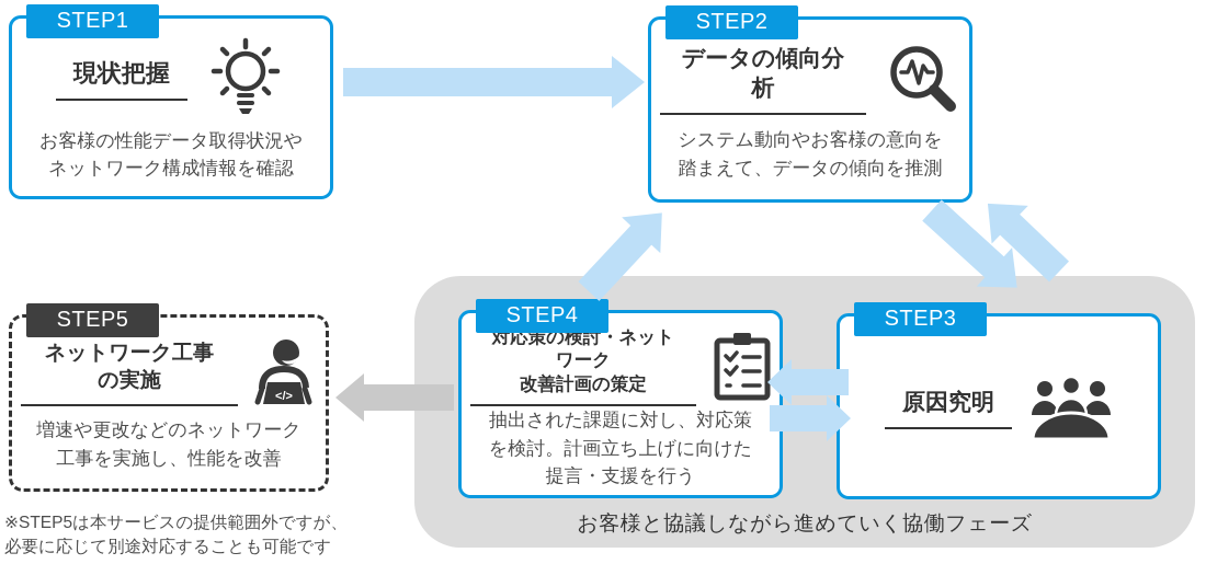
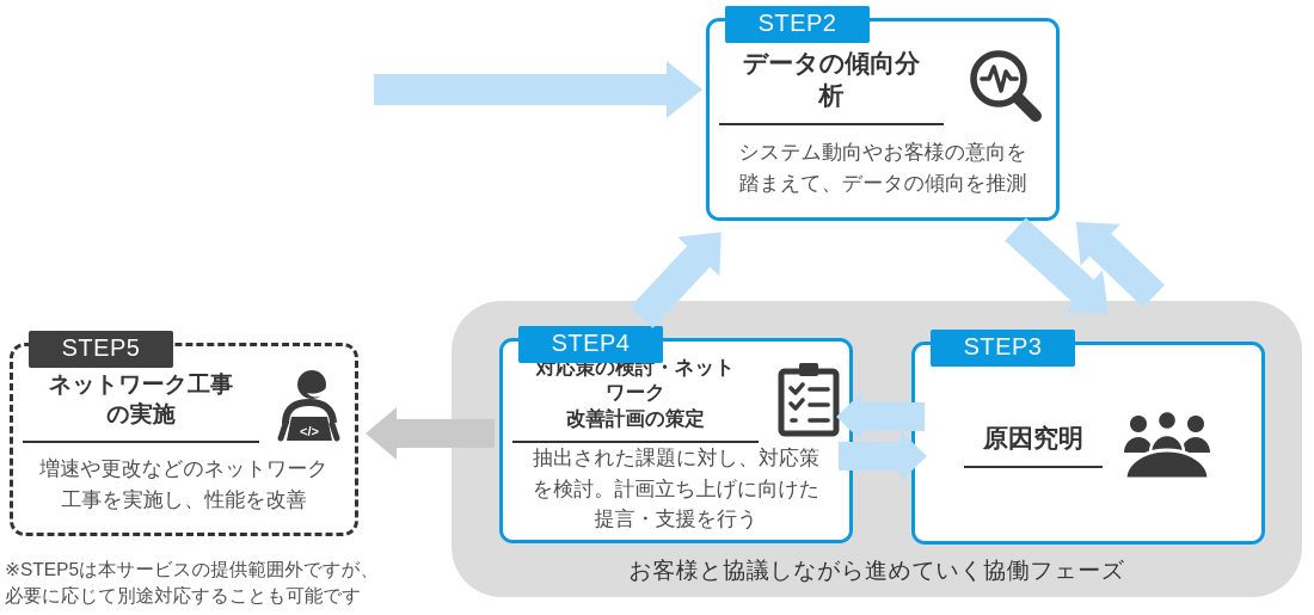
  お客様と協議しながら進めていく協働フェーズ
- STEP1
- 現状把握
- お客様の性能データ取得状況や
- ネットワーク構成情報を確認
  STEP2
  データの傾向分析
  システム動向やお客様の意向を
  踏まえて、データの傾向を推測
  STEP4
  対応策の検討・ネットワーク
  改善計画の策定
  抽出された課題に対し、対応策
  を検討。計画立ち上げに向けた
  提言・支援を行う
  STEP3
  原因究明
  STEP5
  ネットワーク工事の実施
  </>
  増速や更改などのネットワーク
  工事を実施し、性能を改善
  ※STEP5は本サービスの提供範囲外ですが、
  必要に応じて別途対応することも可能です
